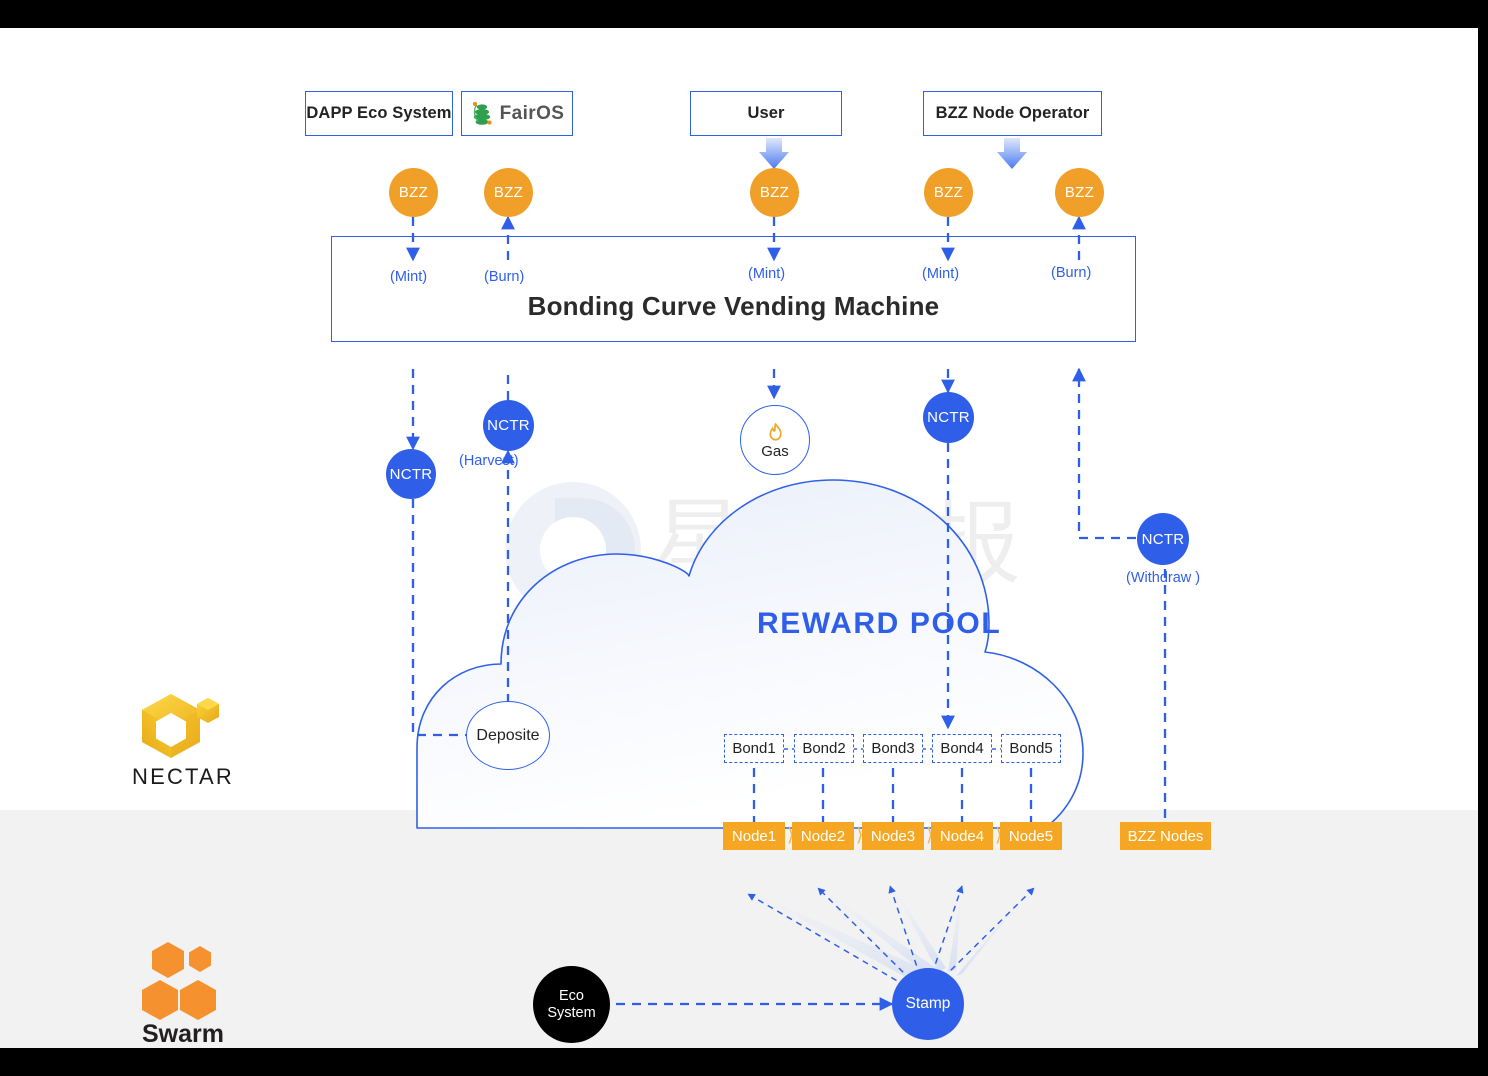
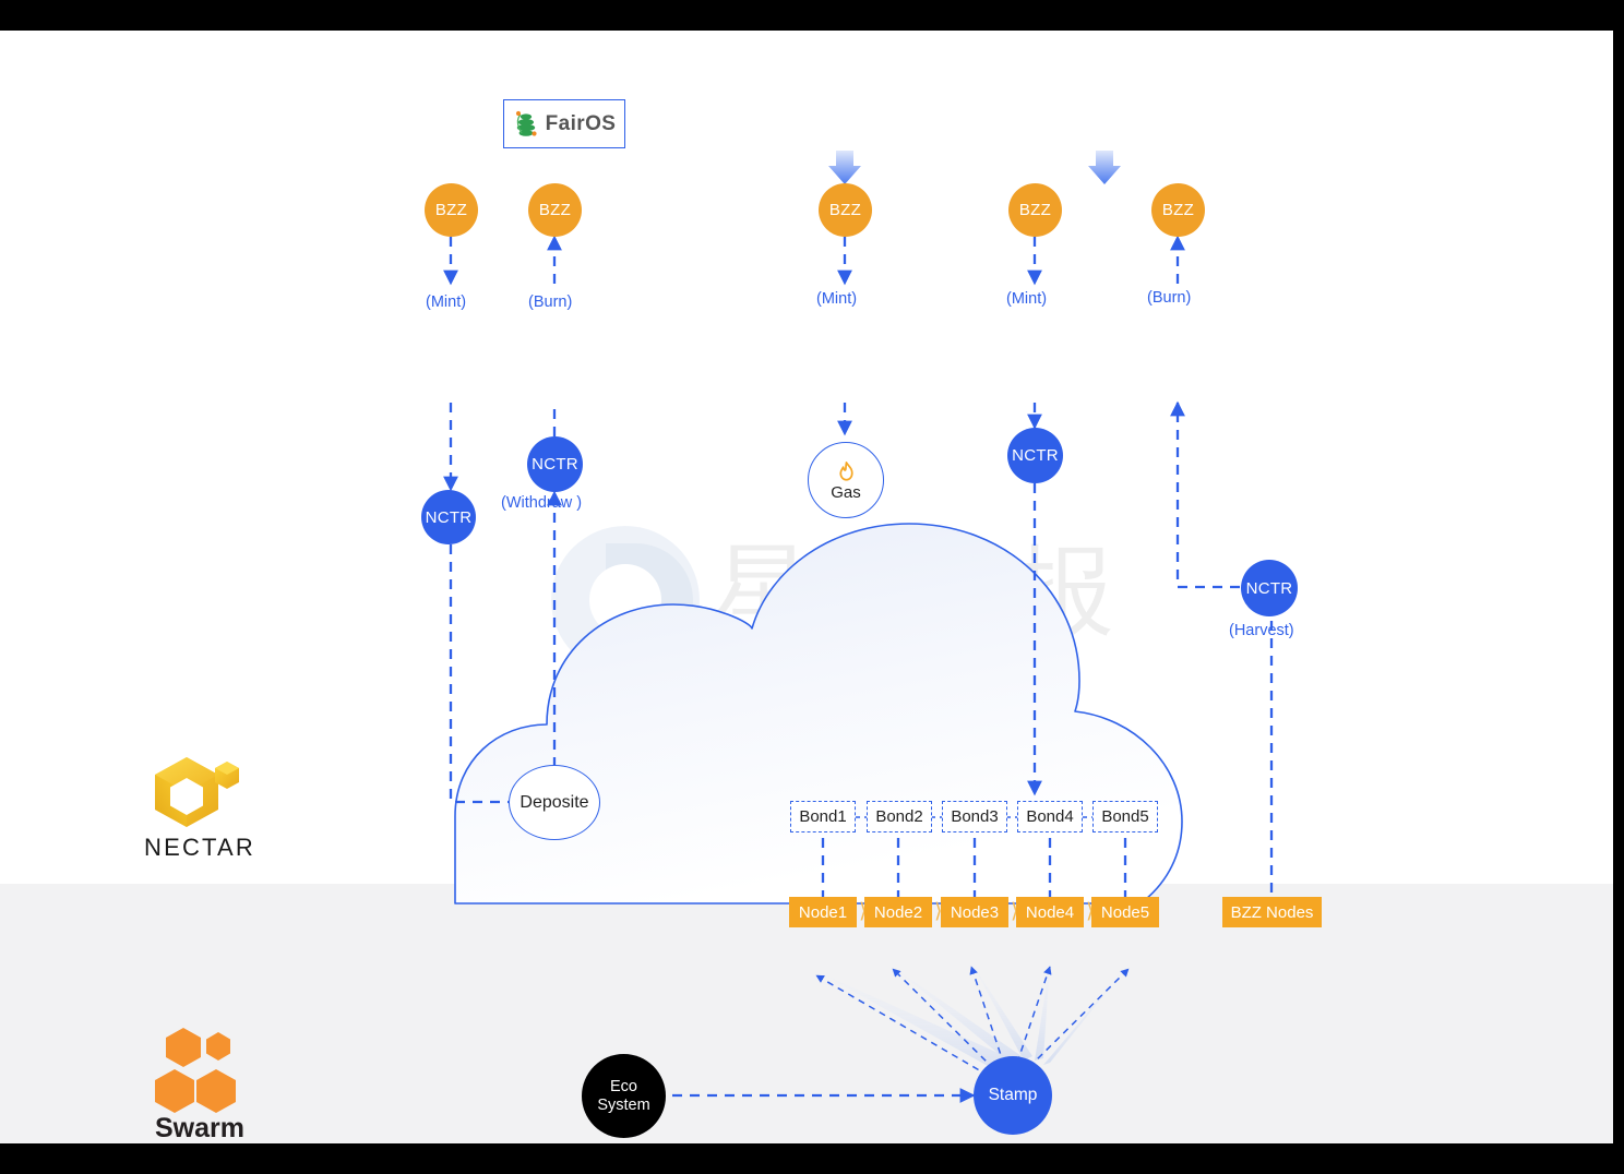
- DAPP Eco System
  FairOS
- User
- BZZ Node Operator
  BZZ
  BZZ
  BZZ
  BZZ
  BZZ
- Bonding Curve Vending Machine
  (Mint)
  (Burn)
  (Mint)
  (Mint)
  (Burn)
  NCTR
  NCTR
- (Harvest)
+ (Withdraw )
  NCTR
  NCTR
- (Withdraw )
+ (Harvest)
  Gas
- REWARD POOL
  Deposite
  Bond1
  Bond2
  Bond3
  Bond4
  Bond5
  Node1
  ⟩
  Node2
  ⟩
  Node3
  ⟩
  Node4
  ⟩
  Node5
  BZZ Nodes
  Eco
  System
  Stamp
  NECTAR
  Swarm
